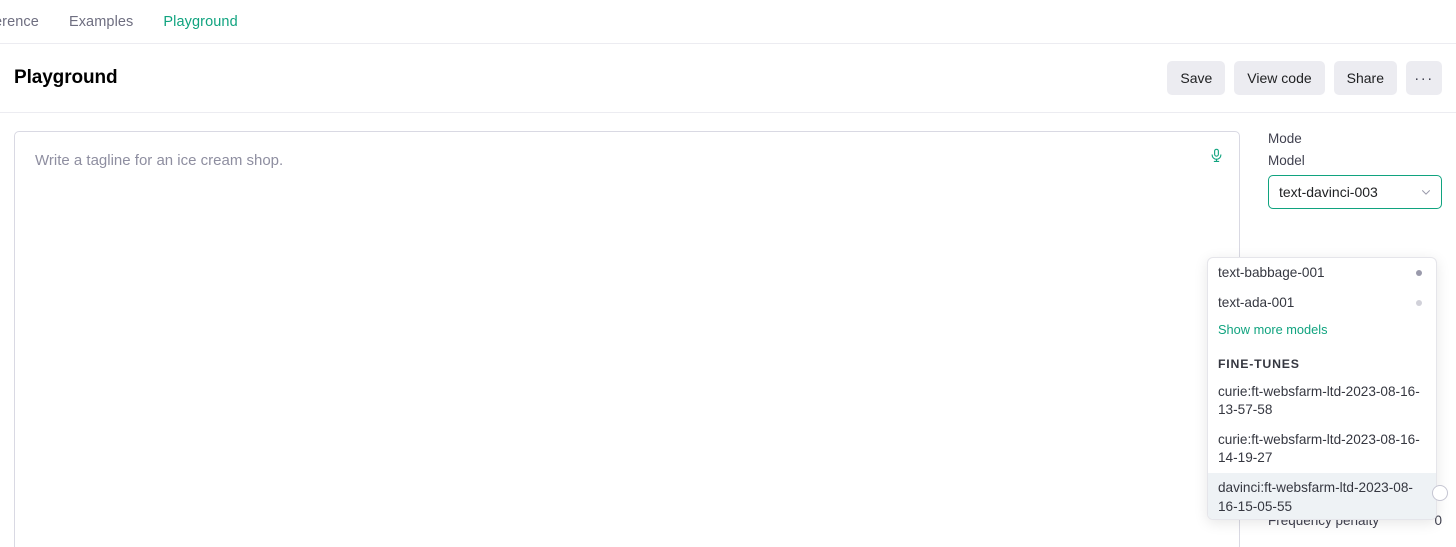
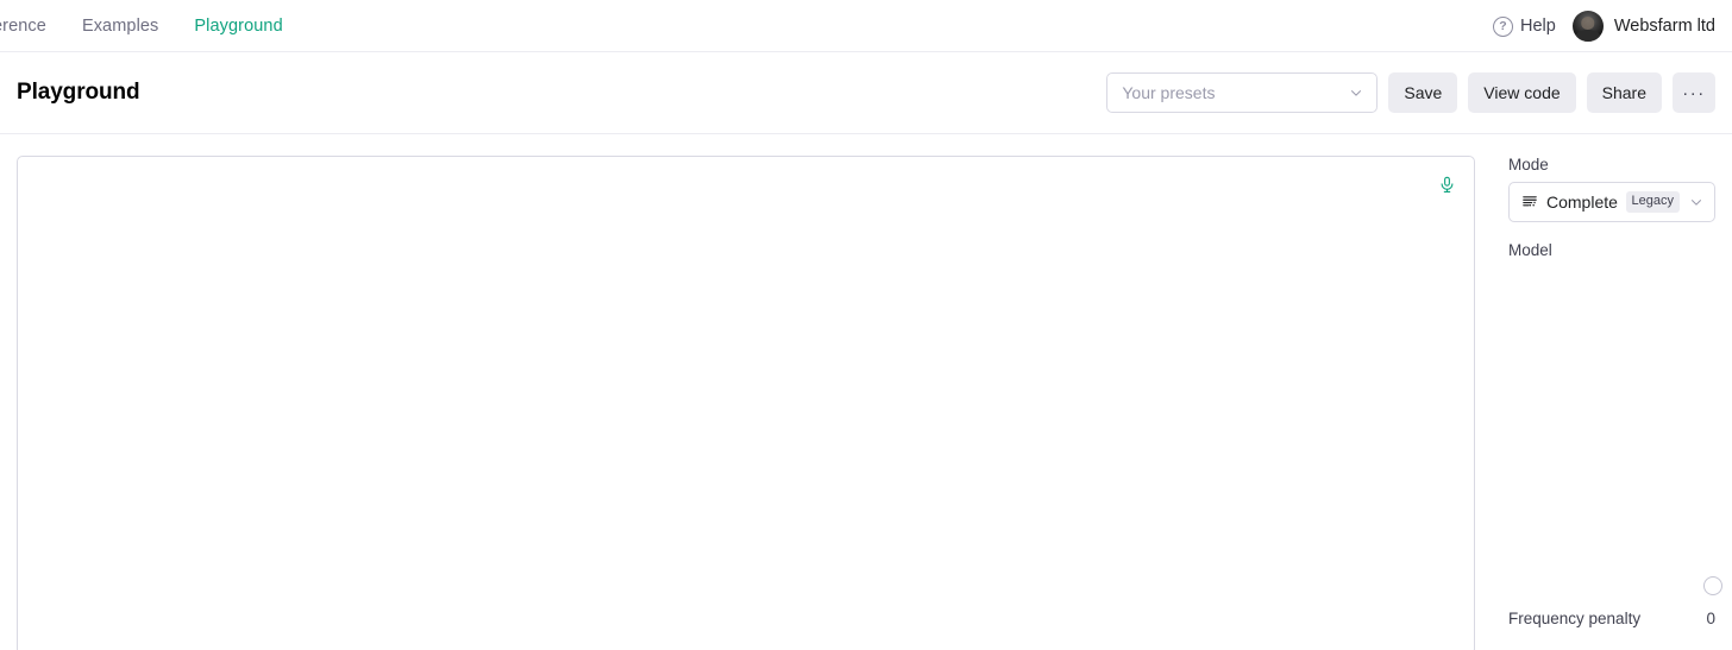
  rence
  Examples
  Playground
+ ?
+ Help
+ Websfarm ltd
  Playground
+ Your presets
  Save
  View code
  Share
  ···
- Write a tagline for an ice cream shop.
  Mode
+ Complete
+ Legacy
  Model
- text-davinci-003
  Frequency penalty
  0
- text-babbage-001
- text-ada-001
- Show more models
- FINE-TUNES
- curie:ft-websfarm-ltd-2023-08-16-13-57-58
- curie:ft-websfarm-ltd-2023-08-16-14-19-27
- davinci:ft-websfarm-ltd-2023-08-16-15-05-55
